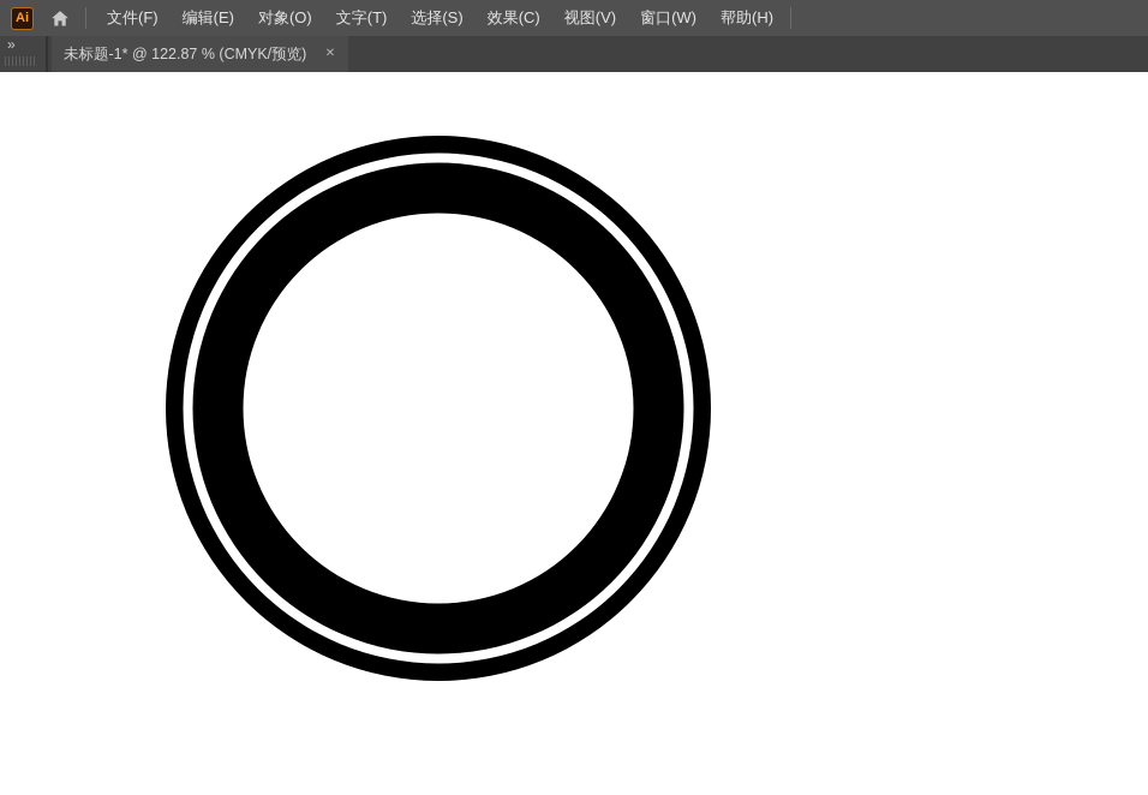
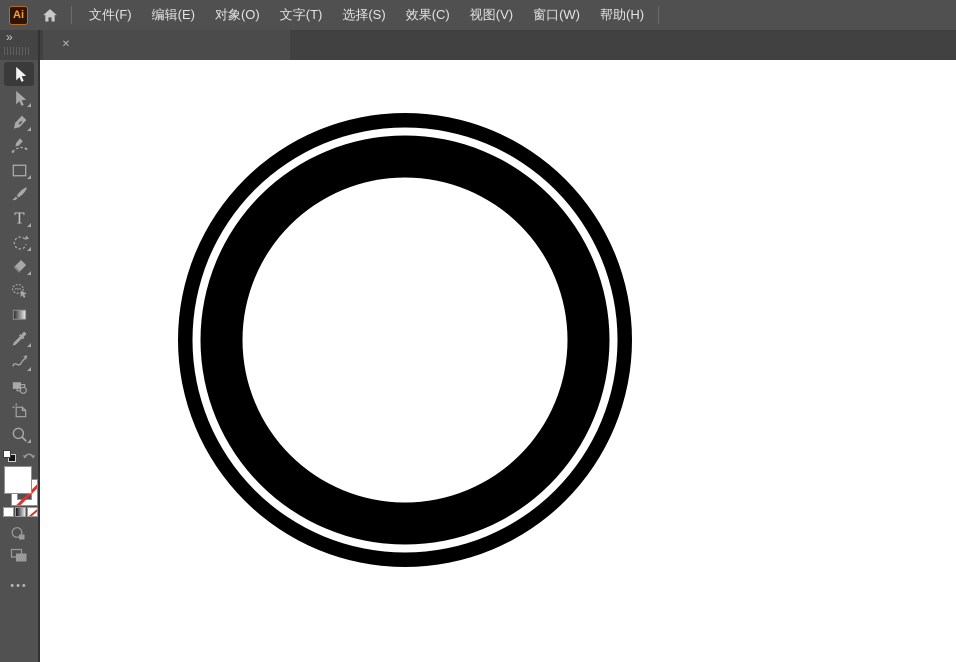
  Ai
  文件(F)
  编辑(E)
  对象(O)
  文字(T)
  选择(S)
  效果(C)
  视图(V)
  窗口(W)
  帮助(H)
  »
- 未标题-1* @ 122.87 % (CMYK/预览)
  ✕
+ T
+ •••
